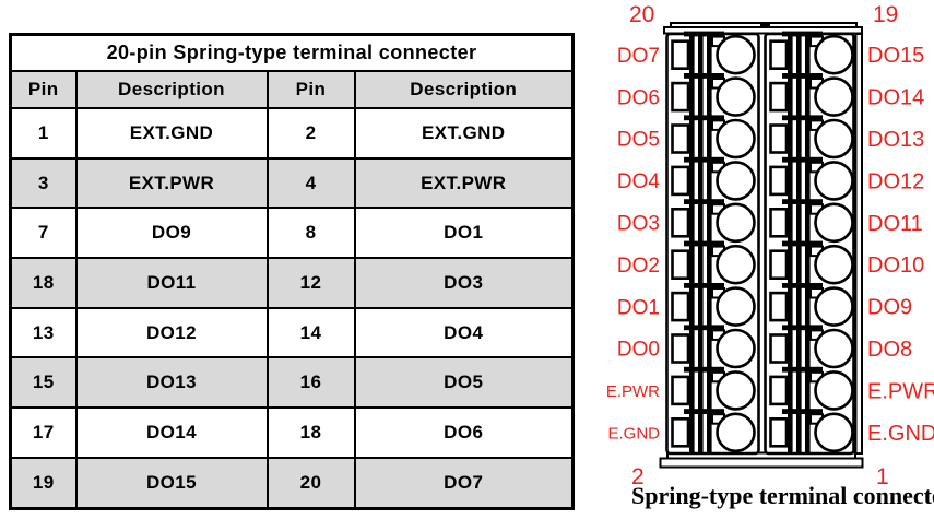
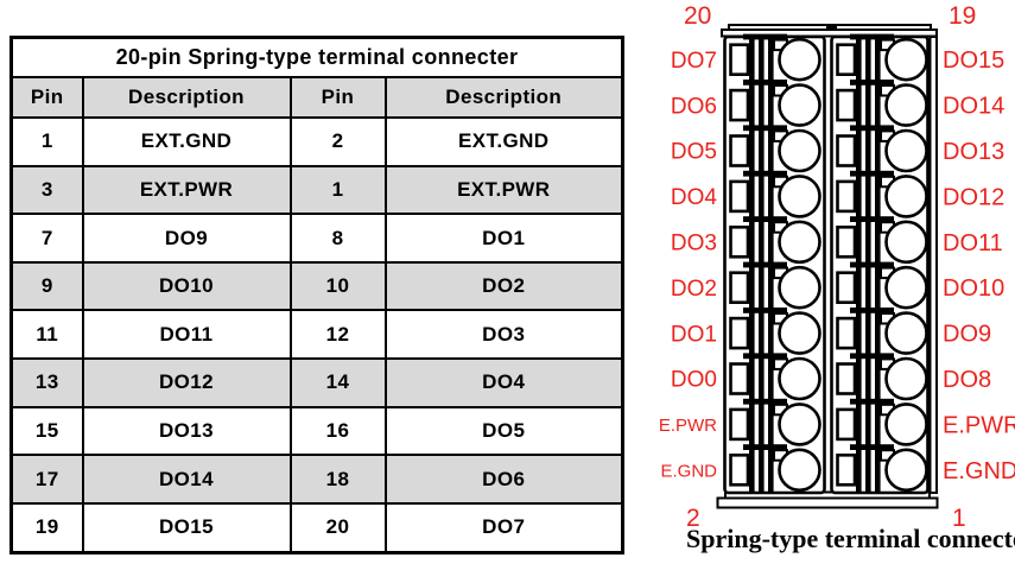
  20-pin Spring-type terminal connecter
  Pin	Description	Pin	Description
  1	EXT.GND	2	EXT.GND
- 3	EXT.PWR	4	EXT.PWR
+ 3	EXT.PWR	1	EXT.PWR
  7	DO9	8	DO1
+ 9	DO10	10	DO2
- 18	DO11	12	DO3
+ 11	DO11	12	DO3
  13	DO12	14	DO4
  15	DO13	16	DO5
  17	DO14	18	DO6
  19	DO15	20	DO7
  20
  19
  2
  1
  DO7
  DO6
  DO5
  DO4
  DO3
  DO2
  DO1
  DO0
  E.PWR
  E.GND
  DO15
  DO14
  DO13
  DO12
  DO11
  DO10
  DO9
  DO8
  E.PWR
  E.GND
  Spring-type terminal connect
